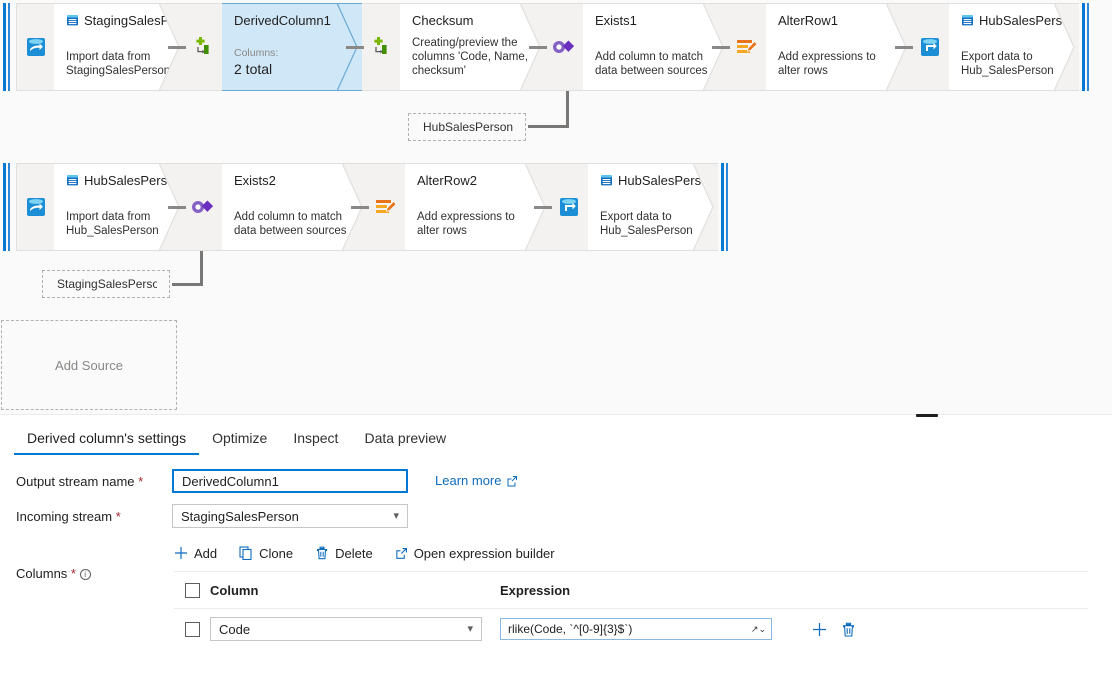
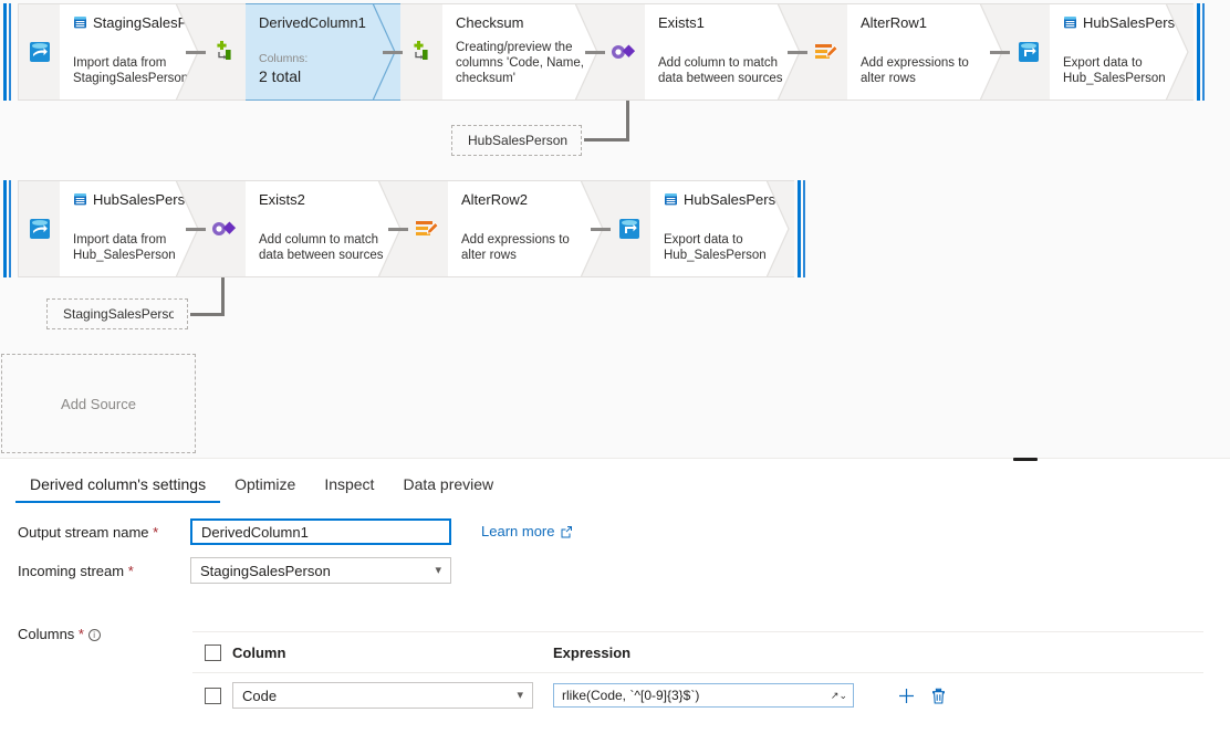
  StagingSalesP
  Import data from StagingSalesPerson
  DerivedColumn1
  Columns:
  2 total
  Checksum
  Creating/preview the columns 'Code, Name, checksum'
  Exists1
  Add column to match data between sources
  AlterRow1
  Add expressions to alter rows
  Export data to Hub_SalesPerson
  HubSalesPers
  Import data from Hub_SalesPerson
  Exists2
  Add column to match data between sources
  AlterRow2
  Add expressions to alter rows
  Export data to Hub_SalesPerson
  HubSalesPerson
  StagingSalesPerson
  Add Source
  Derived column's settings
  Optimize
  Inspect
  Data preview
  Output stream name *
  DerivedColumn1
  Learn more
  Incoming stream *
  StagingSalesPerson
  ▾
  Columns * i
- Add
- Clone
- Delete
- Open expression builder
  Column
  Expression
  Code
  ▾
  rlike(Code, `^[0-9]{3}$`)
  ↗⌄
